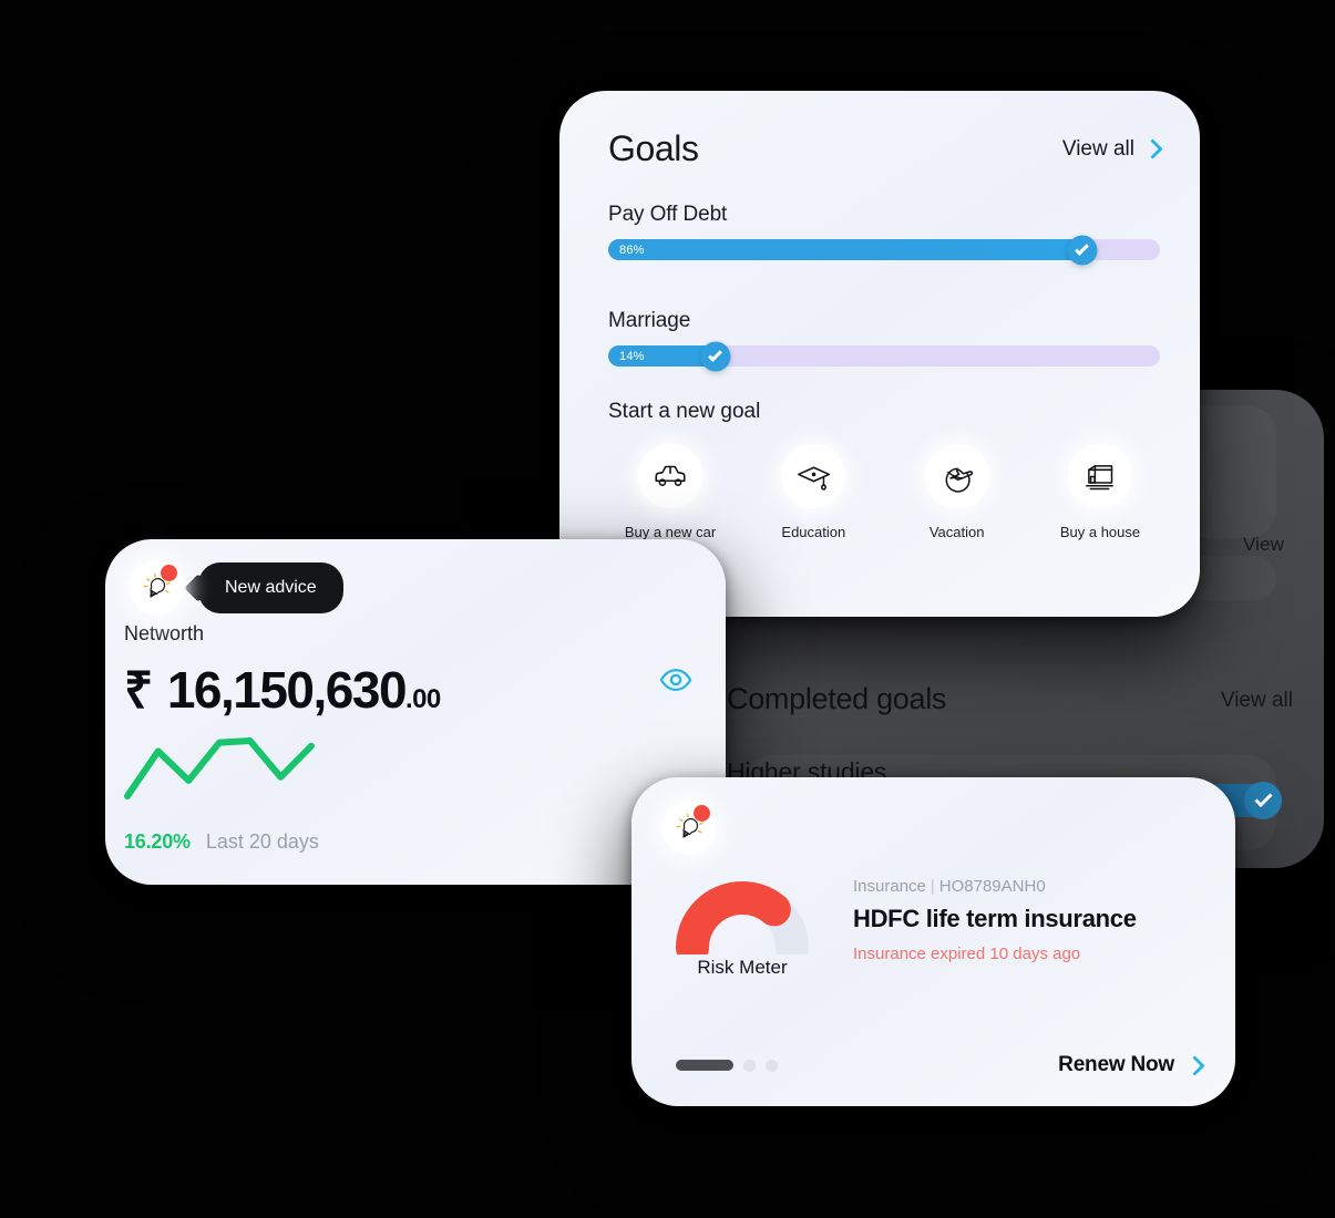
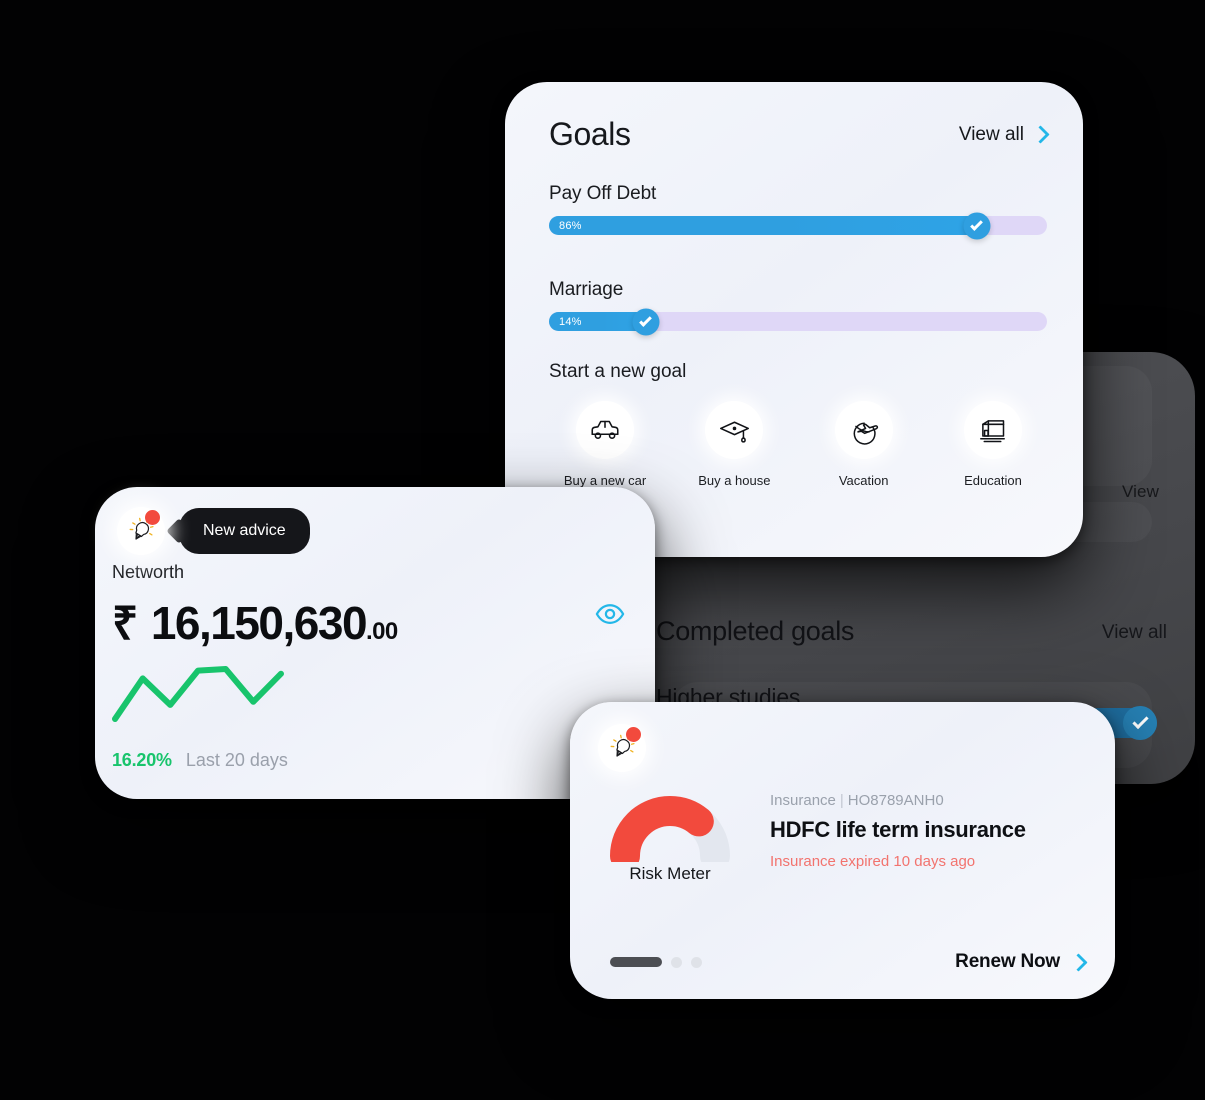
  View
  Completed goals
  View all
  Higher studies
  Goals
  View all
  Pay Off Debt
  86%
  Marriage
  14%
  Start a new goal
  Buy a new car
- Education
+ Buy a house
  Vacation
- Buy a house
+ Education
  New advice
  Networth
  ₹
  16,150,630
  .00
  16.20%
  Last 20 days
  Risk Meter
  Insurance | HO8789ANH0
  HDFC life term insurance
  Insurance expired 10 days ago
  Renew Now
